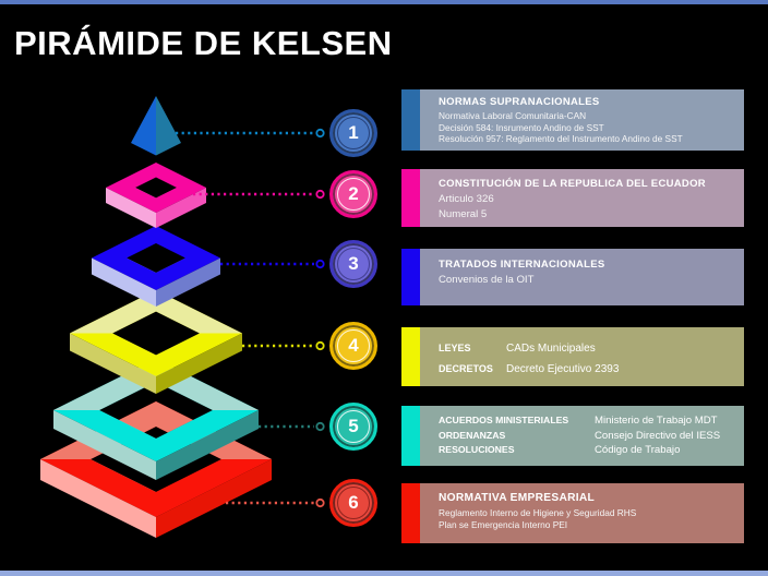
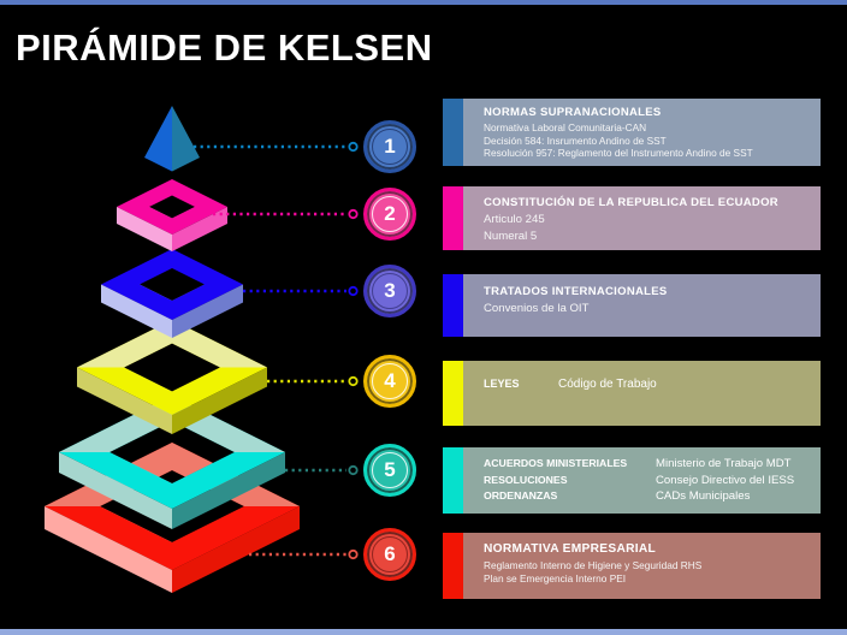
  PIRÁMIDE DE KELSEN
  1
  2
  3
  4
  5
  6
  NORMAS SUPRANACIONALES
  Normativa Laboral Comunitaria-CAN
  Decisión 584: Insrumento Andino de SST
  Resolución 957: Reglamento del Instrumento Andino de SST
  CONSTITUCIÓN DE LA REPUBLICA DEL ECUADOR
- Articulo 326
+ Articulo 245
  Numeral 5
  TRATADOS INTERNACIONALES
  Convenios de la OIT
  LEYES
- CADs Municipales
+ Código de Trabajo
- DECRETOS
- Decreto Ejecutivo 2393
  ACUERDOS MINISTERIALES
  Ministerio de Trabajo MDT
- ORDENANZAS
+ RESOLUCIONES
  Consejo Directivo del IESS
- RESOLUCIONES
+ ORDENANZAS
- Código de Trabajo
+ CADs Municipales
  NORMATIVA EMPRESARIAL
  Reglamento Interno de Higiene y Seguridad RHS
  Plan se Emergencia Interno PEI
